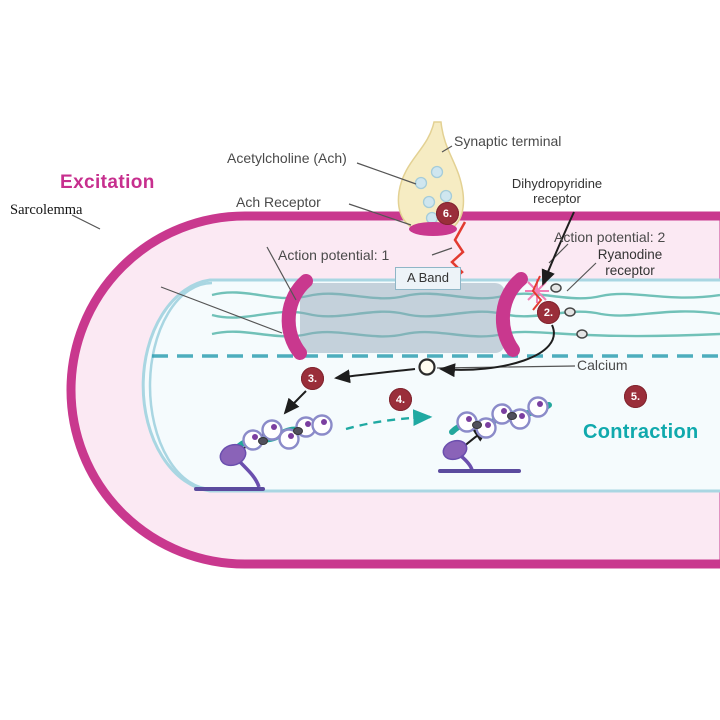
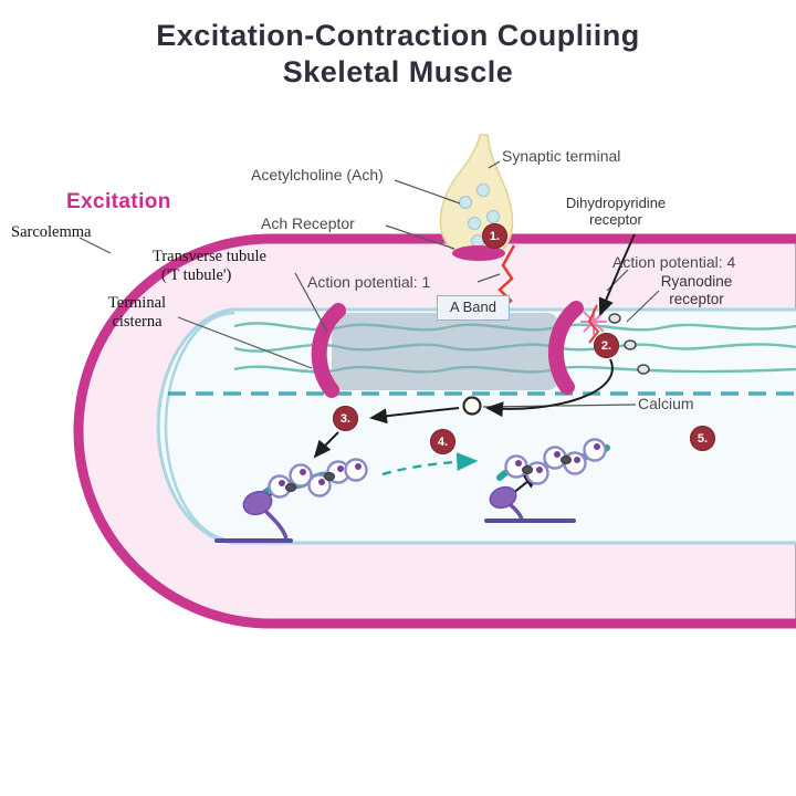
+ Excitation-Contraction Coupliing
+ Skeletal Muscle
  Excitation
- Contraction
  Sarcolemma
+ Transverse tubule
+ ('T tubule')
+ Terminal
+ cisterna
  Acetylcholine (Ach)
  Synaptic terminal
  Ach Receptor
  Dihydropyridine
  receptor
  Action potential: 1
- Action potential: 2
+ Action potential: 4
  Ryanodine
  receptor
  A Band
  Calcium
- 6.
+ 1.
  2.
  3.
  4.
  5.
